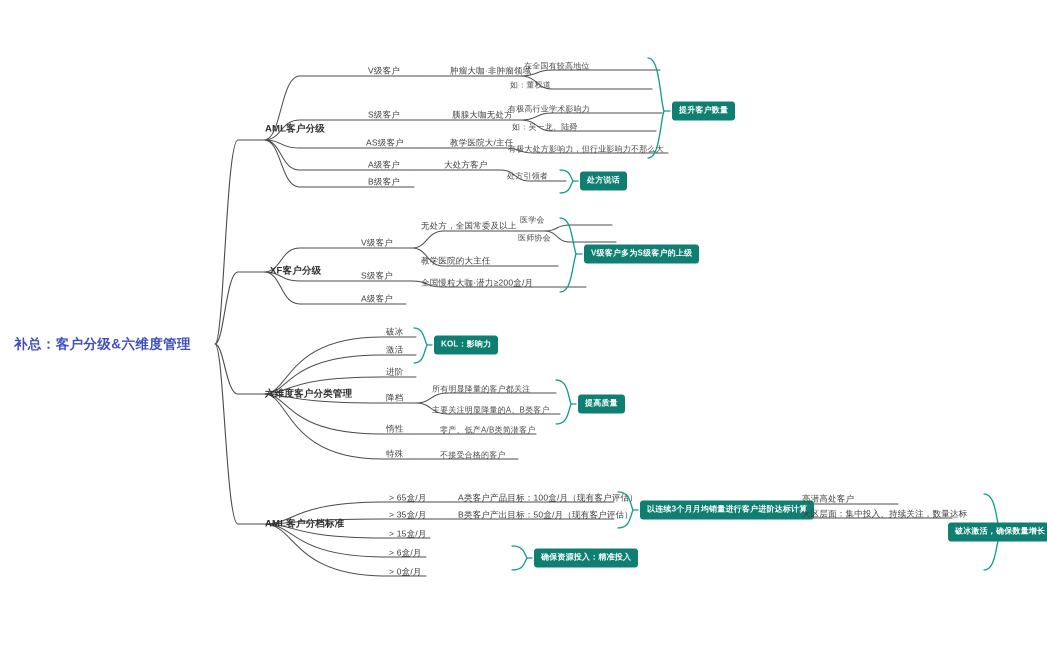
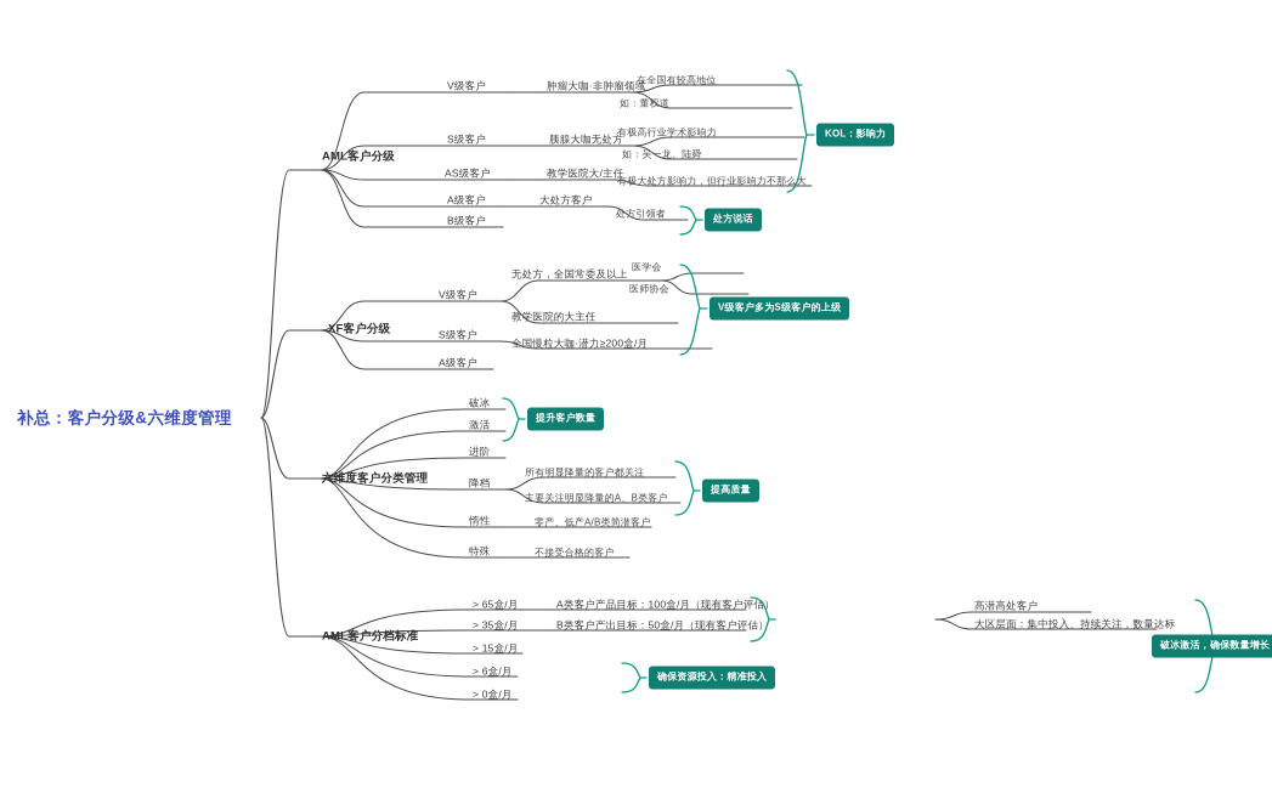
  补总：客户分级&六维度管理
  AML客户分级
  V级客户
  肿瘤大咖·非肿瘤领域
  在全国有较高地位
  如：董权道
  S级客户
  胰腺大咖无处方
  有极高行业学术影响力
  如：吴一龙、陆舜
  AS级客户
  教学医院大/主任
  有极大处方影响力，但行业影响力不那么大
  A级客户
  大处方客户
  处方引领者
  B级客户
- 提升客户数量
+ KOL：影响力
  处方说话
  XF客户分级
  V级客户
  无处方，全国常委及以上
  医学会
  医师协会
  教学医院的大主任
  S级客户
  全国慢粒大咖·潜力≥200盒/月
  A级客户
  V级客户多为S级客户的上级
  六维度客户分类管理
  破冰
  激活
  进阶
  降档
  所有明显降量的客户都关注
  主要关注明显降量的A、B类客户
  惰性
  零产、低产A/B类简潜客户
  特殊
  不接受合格的客户
- KOL：影响力
+ 提升客户数量
  提高质量
  AML客户分档标准
  > 65盒/月
  A类客户产品目标：100盒/月（现有客户评估）
  > 35盒/月
  B类客户产出目标：50盒/月（现有客户评估）
  > 15盒/月
  > 6盒/月
  > 0盒/月
  确保资源投入：精准投入
- 以连续3个月月均销量进行客户进阶达标计算
  破冰激活，确保数量增长
  高潜高处客户
  大区层面：集中投入、持续关注，数量达标
